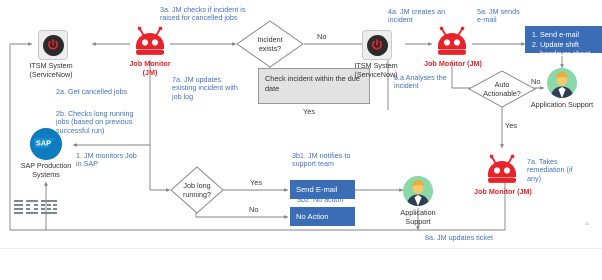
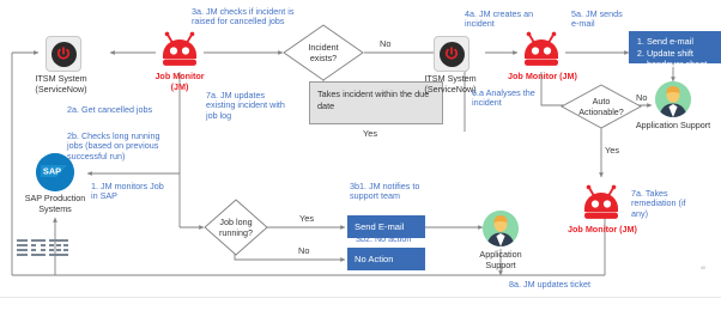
  ITSM System
  (ServiceNow)
  Job Monitor
  (JM)
  Incident
  exists?
- Check incident within the due date
+ Takes incident within the due date
  ITSM System
  (ServiceNow)
  Job Monitor (JM)
  Send e-mail
  Update shift handover sheet
  Auto
  Actionable?
  Application Support
  SAP
  SAP Production
  Systems
  Job long
  running?
  Send E-mail
  No Action
  Application
  Support
  Job Monitor (JM)
  3a. JM checks if incident is raised for cancelled jobs
  7a. JM updates existing incident with job log
  2a. Get cancelled jobs
  2b. Checks long running jobs (based on previous successful run)
  1. JM monitors Job in SAP
  4a. JM creates an incident
  5a. JM sends e-mail
  6.a Analyses the incident
  3b1. JM notifies to support team
  3b2. No action
  7a. Takes remediation (if any)
  8a. JM updates ticket
  No
  Yes
  No
  Yes
  Yes
  No
